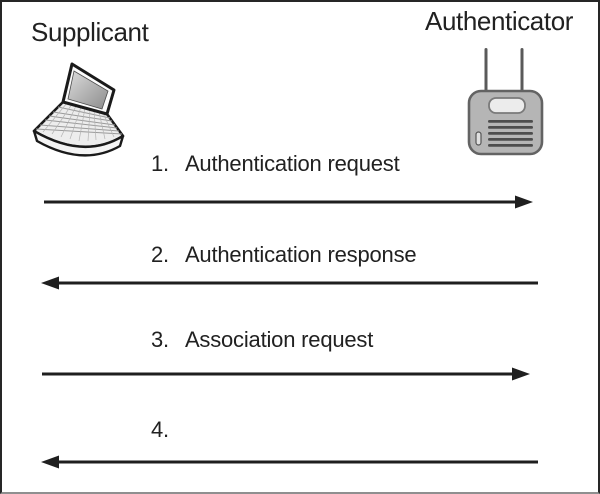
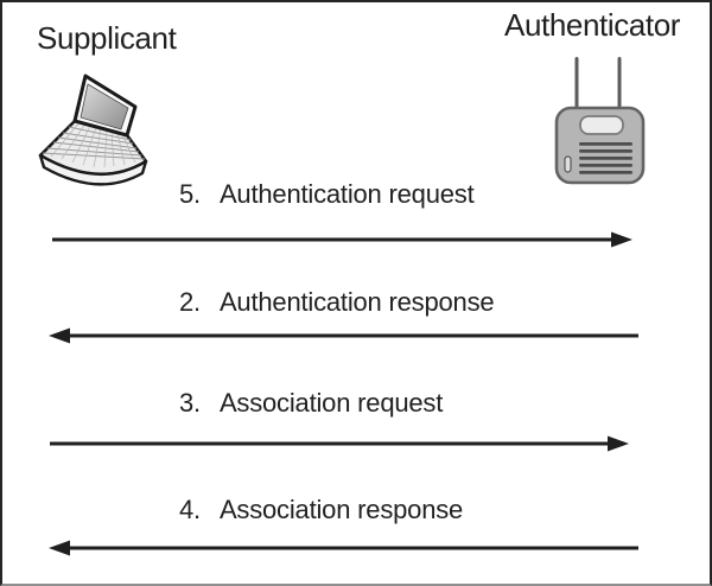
  Supplicant
  Authenticator
- 1.
+ 5.
  Authentication request
  2.
  Authentication response
  3.
  Association request
  4.
+ Association response
